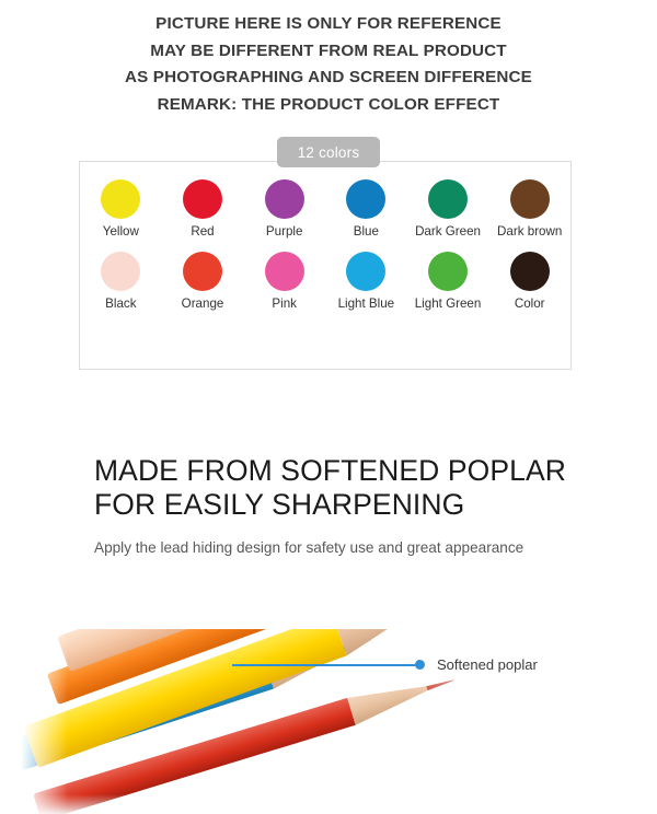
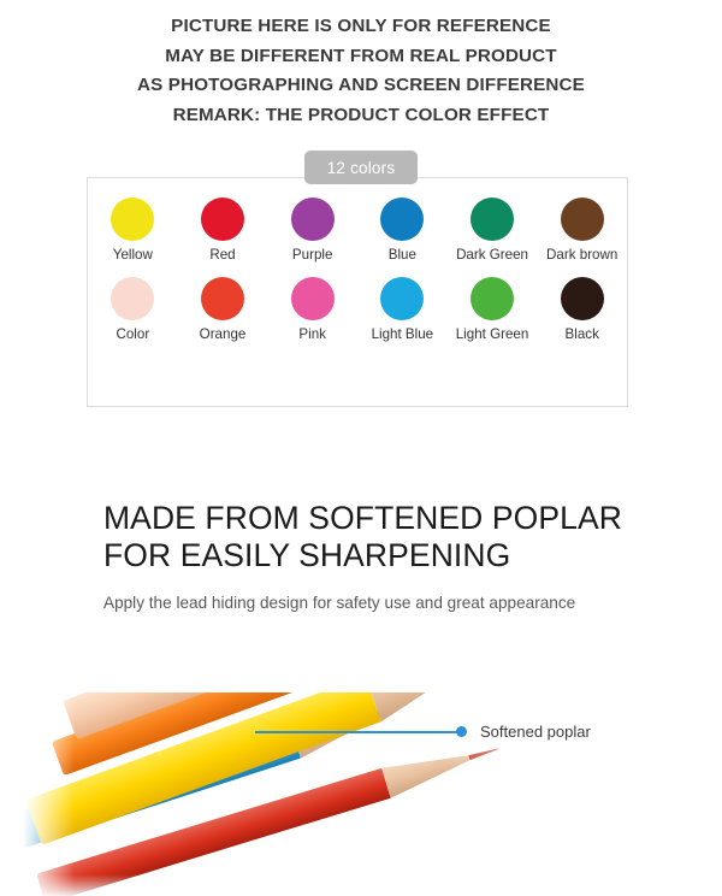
  PICTURE HERE IS ONLY FOR REFERENCE
  MAY BE DIFFERENT FROM REAL PRODUCT
  AS PHOTOGRAPHING AND SCREEN DIFFERENCE
  REMARK: THE PRODUCT COLOR EFFECT
  12 colors
  Yellow
  Red
  Purple
  Blue
  Dark Green
  Dark brown
- Black
+ Color
  Orange
  Pink
  Light Blue
  Light Green
- Color
+ Black
  MADE FROM SOFTENED POPLAR
  FOR EASILY SHARPENING
  Apply the lead hiding design for safety use and great appearance
  Softened poplar
